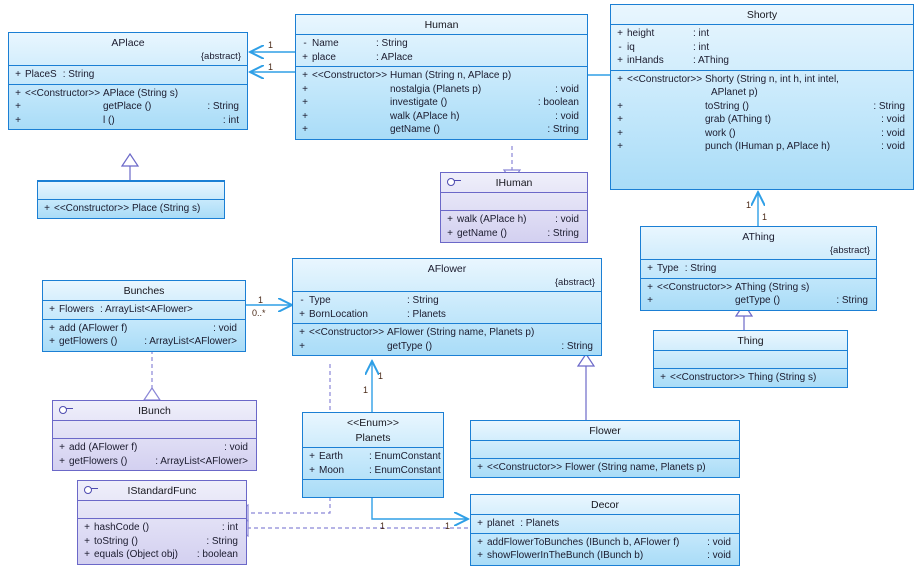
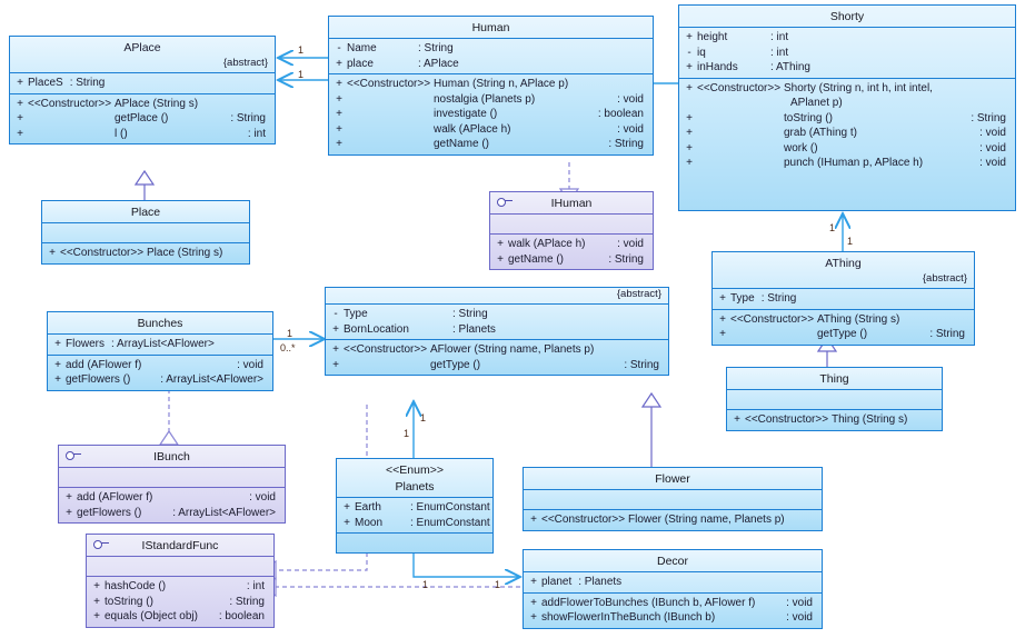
  APlace
  {abstract}
  +
  PlaceS
  : String
  +
  <<Constructor>>
  APlace (String s)
  +
  getPlace ()
  : String
  +
  l ()
  : int
+ Place
  +
  <<Constructor>>
  Place (String s)
  Human
  -
  Name
  : String
  +
  place
  : APlace
  +
  <<Constructor>>
  Human (String n, APlace p)
  +
  nostalgia (Planets p)
  : void
  +
  investigate ()
  : boolean
  +
  walk (APlace h)
  : void
  +
  getName ()
  : String
  Shorty
  +
  height
  : int
  -
  iq
  : int
  +
  inHands
  : AThing
  +
  <<Constructor>>
  Shorty (String n, int h, int intel,
  APlanet p)
  +
  toString ()
  : String
  +
  grab (AThing t)
  : void
  +
  work ()
  : void
  +
  punch (IHuman p, APlace h)
  : void
  IHuman
  +
  walk (APlace h)
  : void
  +
  getName ()
  : String
  AThing
  {abstract}
  +
  Type
  : String
  +
  <<Constructor>>
  AThing (String s)
  +
  getType ()
  : String
  Thing
  +
  <<Constructor>>
  Thing (String s)
  Bunches
  +
  Flowers
  : ArrayList<AFlower>
  +
  add (AFlower f)
  : void
  +
  getFlowers ()
  : ArrayList<AFlower>
  IBunch
  +
  add (AFlower f)
  : void
  +
  getFlowers ()
  : ArrayList<AFlower>
  IStandardFunc
  +
  hashCode ()
  : int
  +
  toString ()
  : String
  +
  equals (Object obj)
  : boolean
- AFlower
  {abstract}
  -
  Type
  : String
  +
  BornLocation
  : Planets
  +
  <<Constructor>>
  AFlower (String name, Planets p)
  +
  getType ()
  : String
  <<Enum>>
  Planets
  +
  Earth
  : EnumConstant
  +
  Moon
  : EnumConstant
  Flower
  +
  <<Constructor>>
  Flower (String name, Planets p)
  Decor
  +
  planet
  : Planets
  +
  addFlowerToBunches (IBunch b, AFlower f)
  : void
  +
  showFlowerInTheBunch (IBunch b)
  : void
  1
  1
  1
  0..*
  1
  1
  1
  1
  1
  1
